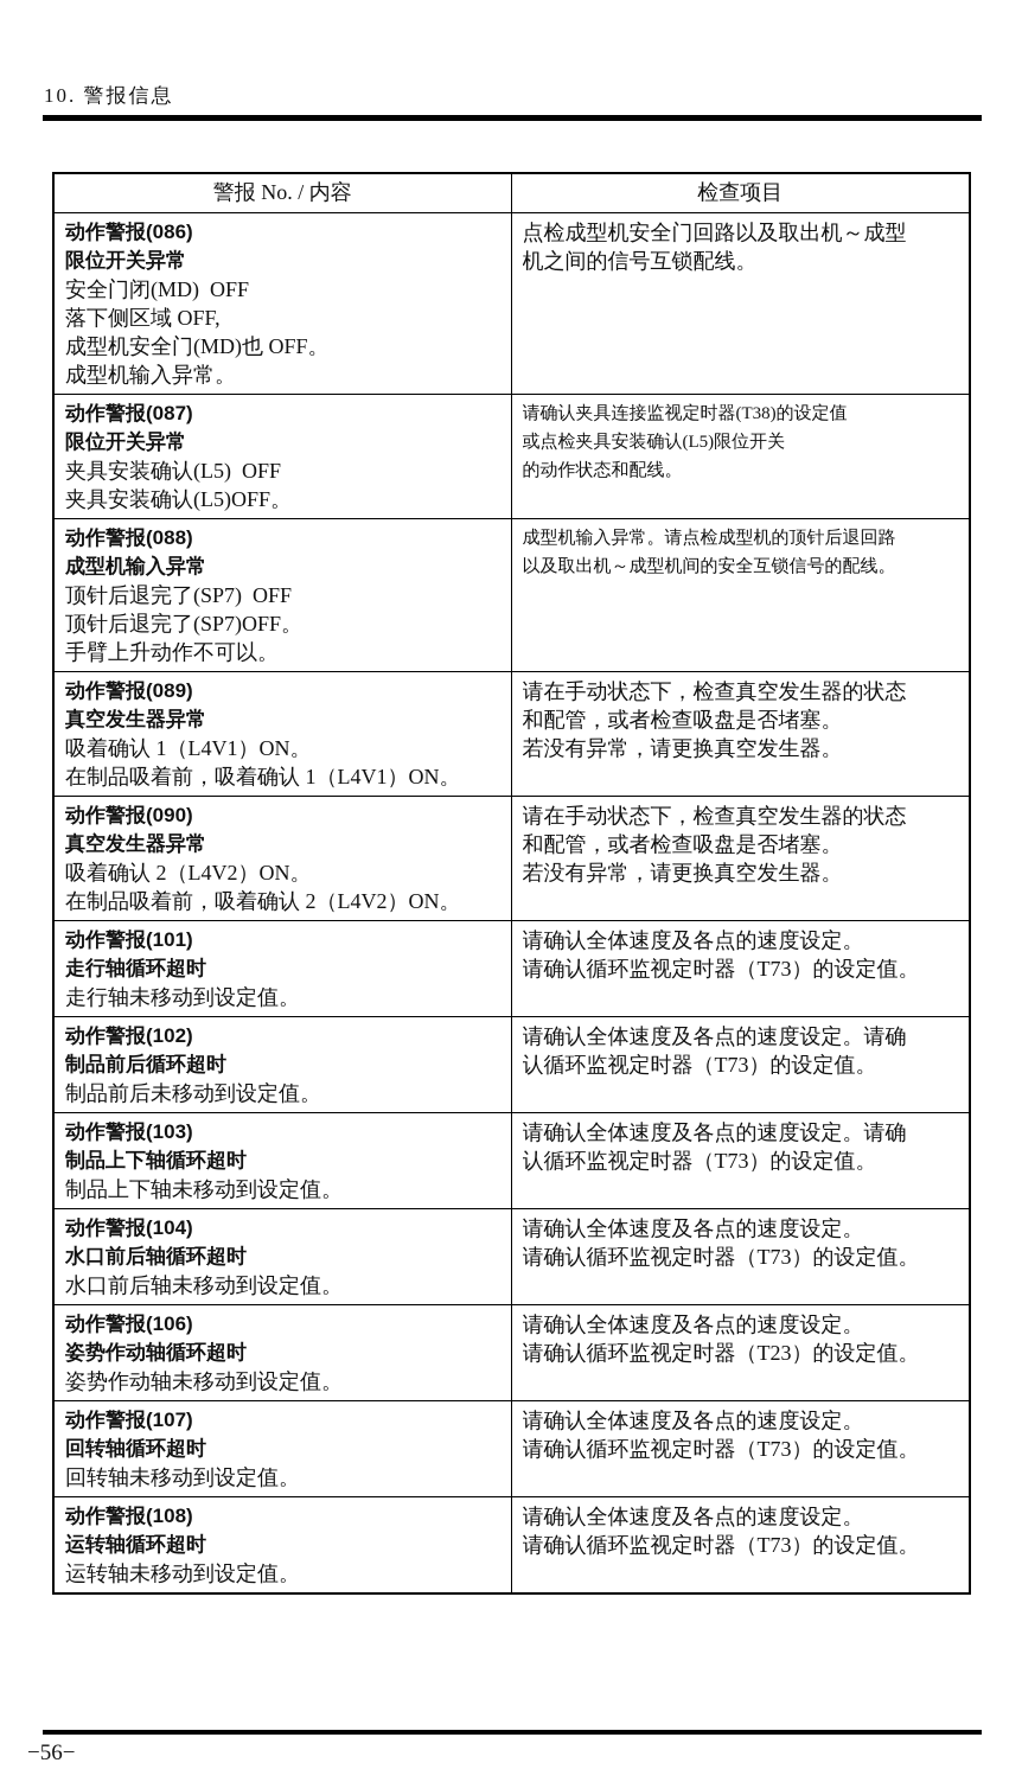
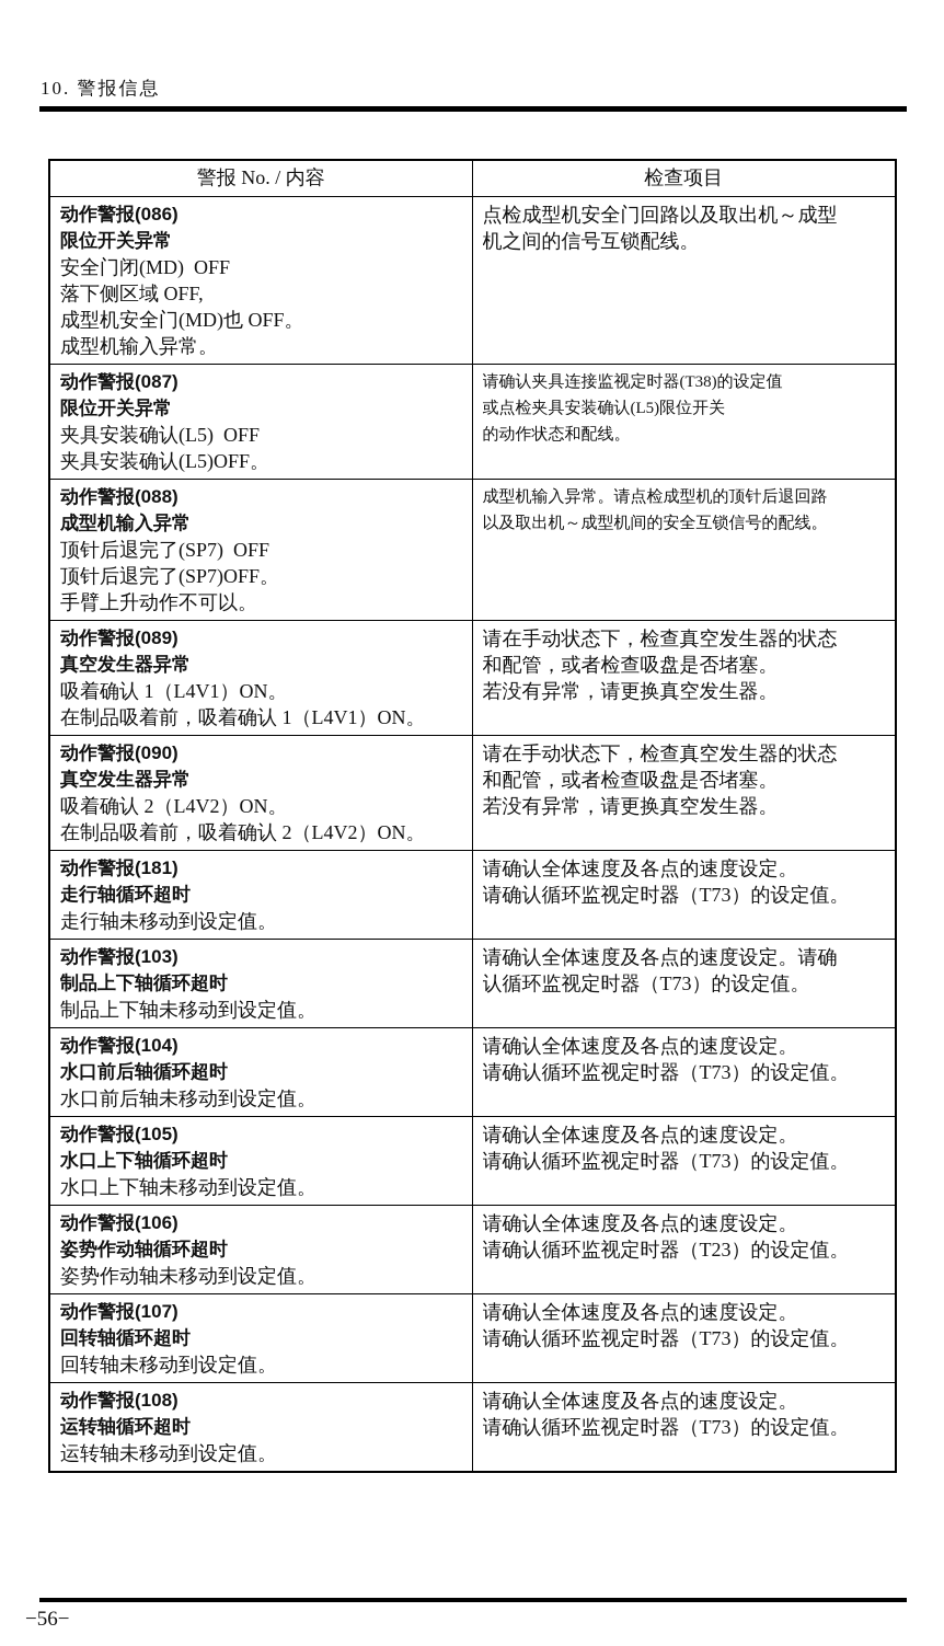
  10. 警报信息
  警报 No. / 内容	检查项目
  动作警报(086)限位开关异常安全门闭(MD) OFF落下侧区域 OFF,成型机安全门(MD)也 OFF。成型机输入异常。	点检成型机安全门回路以及取出机～成型机之间的信号互锁配线。
  动作警报(087)限位开关异常夹具安装确认(L5) OFF夹具安装确认(L5)OFF。	请确认夹具连接监视定时器(T38)的设定值或点检夹具安装确认(L5)限位开关的动作状态和配线。
  动作警报(088)成型机输入异常顶针后退完了(SP7) OFF顶针后退完了(SP7)OFF。手臂上升动作不可以。	成型机输入异常。请点检成型机的顶针后退回路以及取出机～成型机间的安全互锁信号的配线。
  动作警报(089)真空发生器异常吸着确认 1（L4V1）ON。在制品吸着前，吸着确认 1（L4V1）ON。	请在手动状态下，检查真空发生器的状态和配管，或者检查吸盘是否堵塞。若没有异常，请更换真空发生器。
  动作警报(090)真空发生器异常吸着确认 2（L4V2）ON。在制品吸着前，吸着确认 2（L4V2）ON。	请在手动状态下，检查真空发生器的状态和配管，或者检查吸盘是否堵塞。若没有异常，请更换真空发生器。
- 动作警报(101)走行轴循环超时走行轴未移动到设定值。	请确认全体速度及各点的速度设定。请确认循环监视定时器（T73）的设定值。
+ 动作警报(181)走行轴循环超时走行轴未移动到设定值。	请确认全体速度及各点的速度设定。请确认循环监视定时器（T73）的设定值。
- 动作警报(102)制品前后循环超时制品前后未移动到设定值。	请确认全体速度及各点的速度设定。请确认循环监视定时器（T73）的设定值。
  动作警报(103)制品上下轴循环超时制品上下轴未移动到设定值。	请确认全体速度及各点的速度设定。请确认循环监视定时器（T73）的设定值。
  动作警报(104)水口前后轴循环超时水口前后轴未移动到设定值。	请确认全体速度及各点的速度设定。请确认循环监视定时器（T73）的设定值。
+ 动作警报(105)水口上下轴循环超时水口上下轴未移动到设定值。	请确认全体速度及各点的速度设定。请确认循环监视定时器（T73）的设定值。
  动作警报(106)姿势作动轴循环超时姿势作动轴未移动到设定值。	请确认全体速度及各点的速度设定。请确认循环监视定时器（T23）的设定值。
  动作警报(107)回转轴循环超时回转轴未移动到设定值。	请确认全体速度及各点的速度设定。请确认循环监视定时器（T73）的设定值。
  动作警报(108)运转轴循环超时运转轴未移动到设定值。	请确认全体速度及各点的速度设定。请确认循环监视定时器（T73）的设定值。
  −56−
